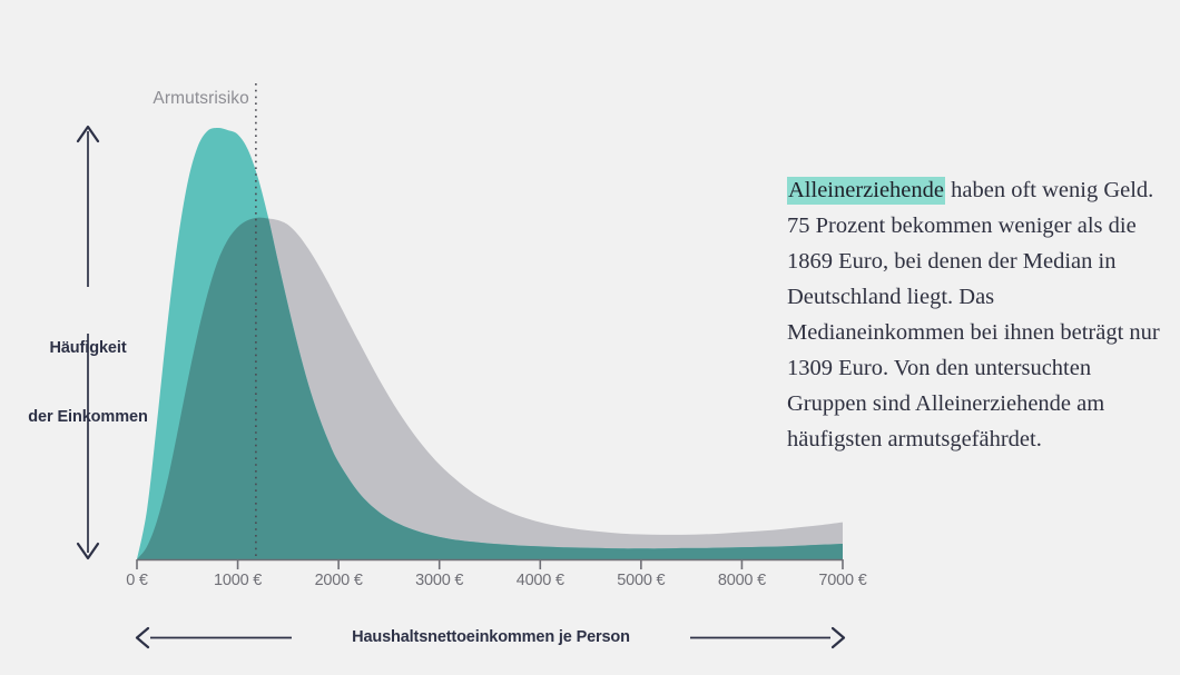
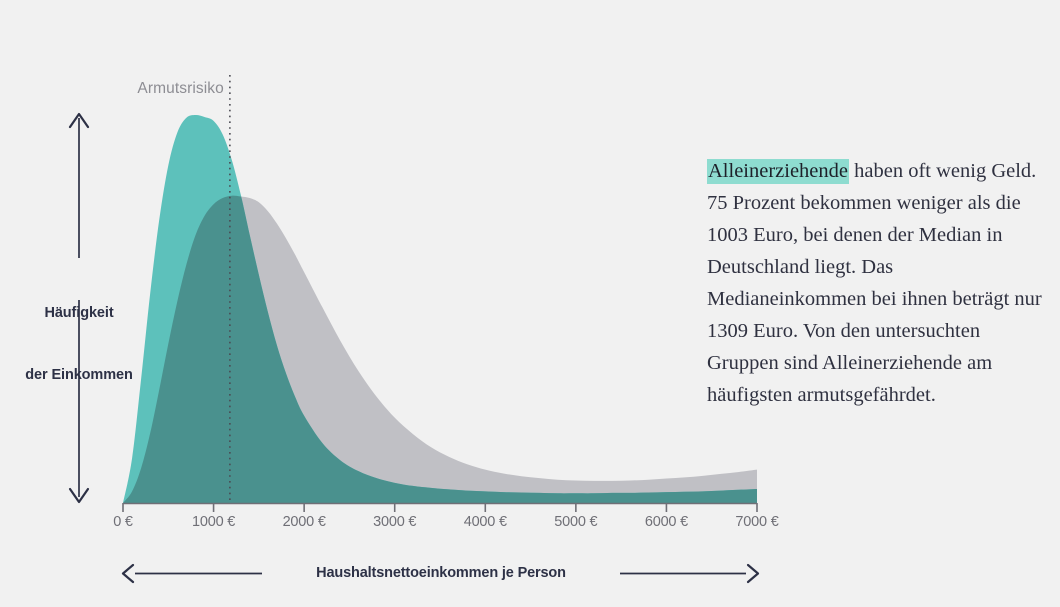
  Armutsrisiko
  Häufigkeit
  der Einkommen
  Haushaltsnettoeinkommen je Person
  0 €
  1000 €
  2000 €
  3000 €
  4000 €
  5000 €
- 8000 €
+ 6000 €
  7000 €
- Alleinerziehende haben oft wenig Geld. 75 Prozent bekommen weniger als die 1869 Euro, bei denen der Median in Deutschland liegt. Das Medianeinkommen bei ihnen beträgt nur 1309 Euro. Von den untersuchten Gruppen sind Alleinerziehende am häufigsten armutsgefährdet.
+ Alleinerziehende haben oft wenig Geld. 75 Prozent bekommen weniger als die 1003 Euro, bei denen der Median in Deutschland liegt. Das Medianeinkommen bei ihnen beträgt nur 1309 Euro. Von den untersuchten Gruppen sind Alleinerziehende am häufigsten armutsgefährdet.
